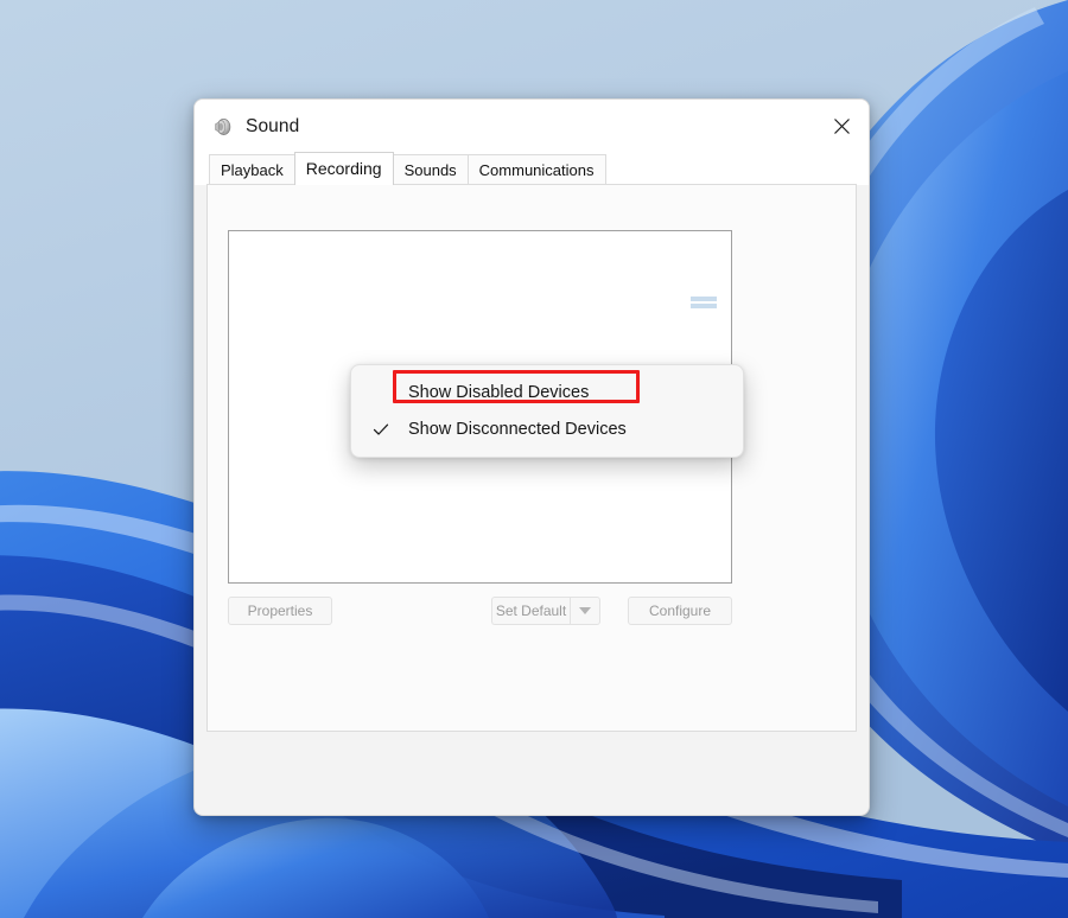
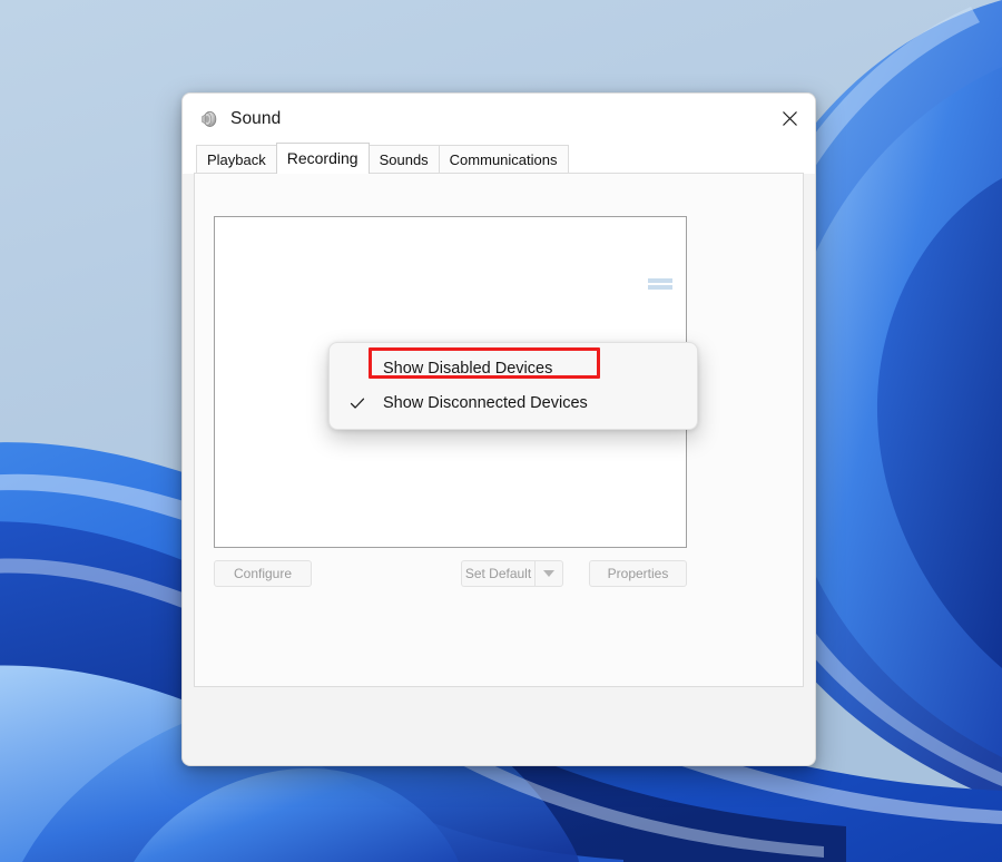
  Sound
  Playback
  Recording
  Sounds
  Communications
- Properties
+ Configure
  Set Default
- Configure
+ Properties
  Show Disabled Devices
  Show Disconnected Devices
